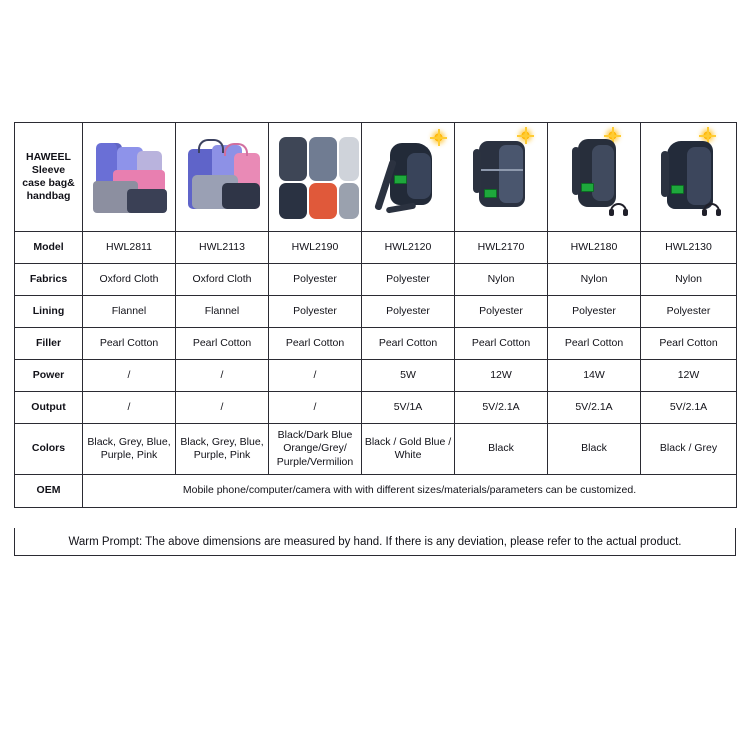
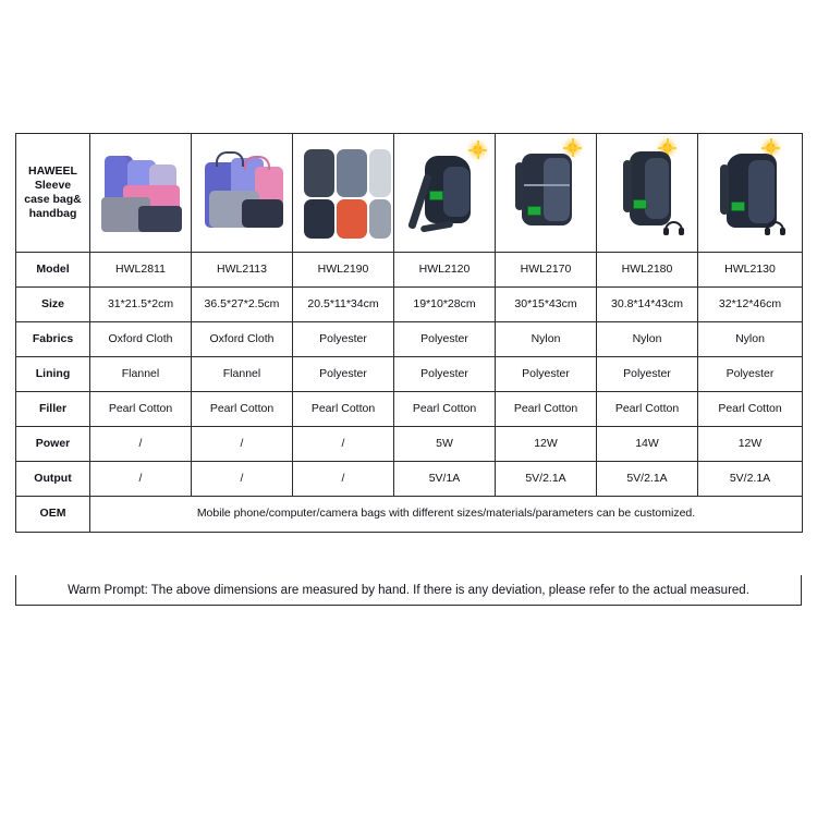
  HAWEEL Sleeve case bag& handbag
  Model	HWL2811	HWL2113	HWL2190	HWL2120	HWL2170	HWL2180	HWL2130
+ Size	31*21.5*2cm	36.5*27*2.5cm	20.5*11*34cm	19*10*28cm	30*15*43cm	30.8*14*43cm	32*12*46cm
  Fabrics	Oxford Cloth	Oxford Cloth	Polyester	Polyester	Nylon	Nylon	Nylon
  Lining	Flannel	Flannel	Polyester	Polyester	Polyester	Polyester	Polyester
  Filler	Pearl Cotton	Pearl Cotton	Pearl Cotton	Pearl Cotton	Pearl Cotton	Pearl Cotton	Pearl Cotton
  Power	/	/	/	5W	12W	14W	12W
  Output	/	/	/	5V/1A	5V/2.1A	5V/2.1A	5V/2.1A
- Colors	Black, Grey, Blue, Purple, Pink	Black, Grey, Blue, Purple, Pink	Black/Dark Blue Orange/Grey/ Purple/Vermilion	Black / Gold Blue / White	Black	Black	Black / Grey
- OEM	Mobile phone/computer/camera with with different sizes/materials/parameters can be customized.
+ OEM	Mobile phone/computer/camera bags with different sizes/materials/parameters can be customized.
- Warm Prompt: The above dimensions are measured by hand. If there is any deviation, please refer to the actual product.
+ Warm Prompt: The above dimensions are measured by hand. If there is any deviation, please refer to the actual measured.
